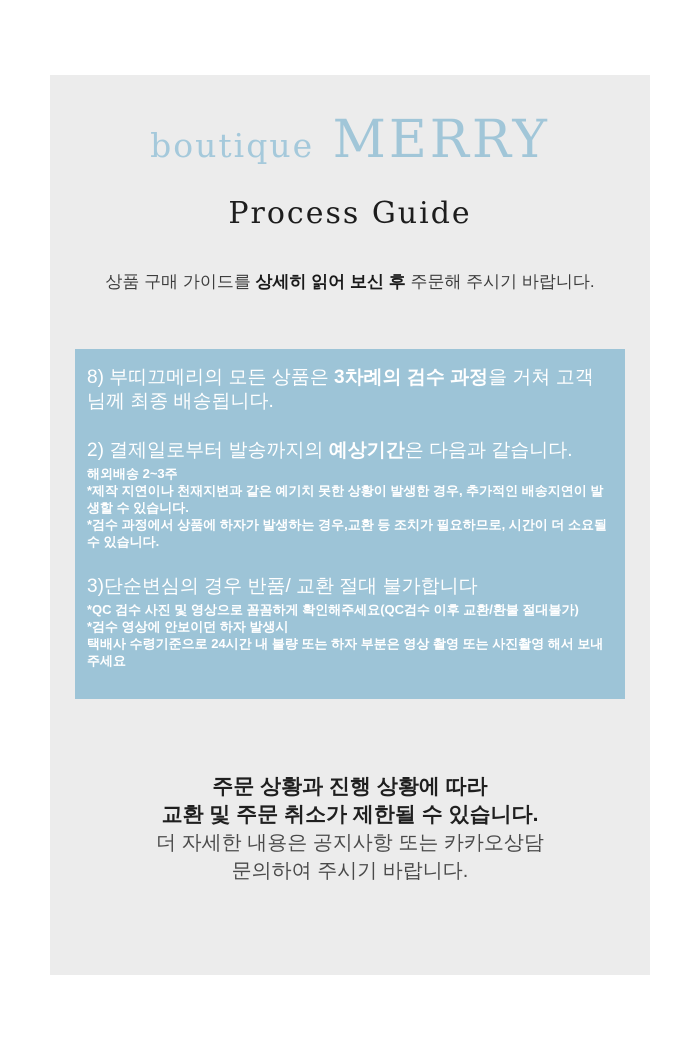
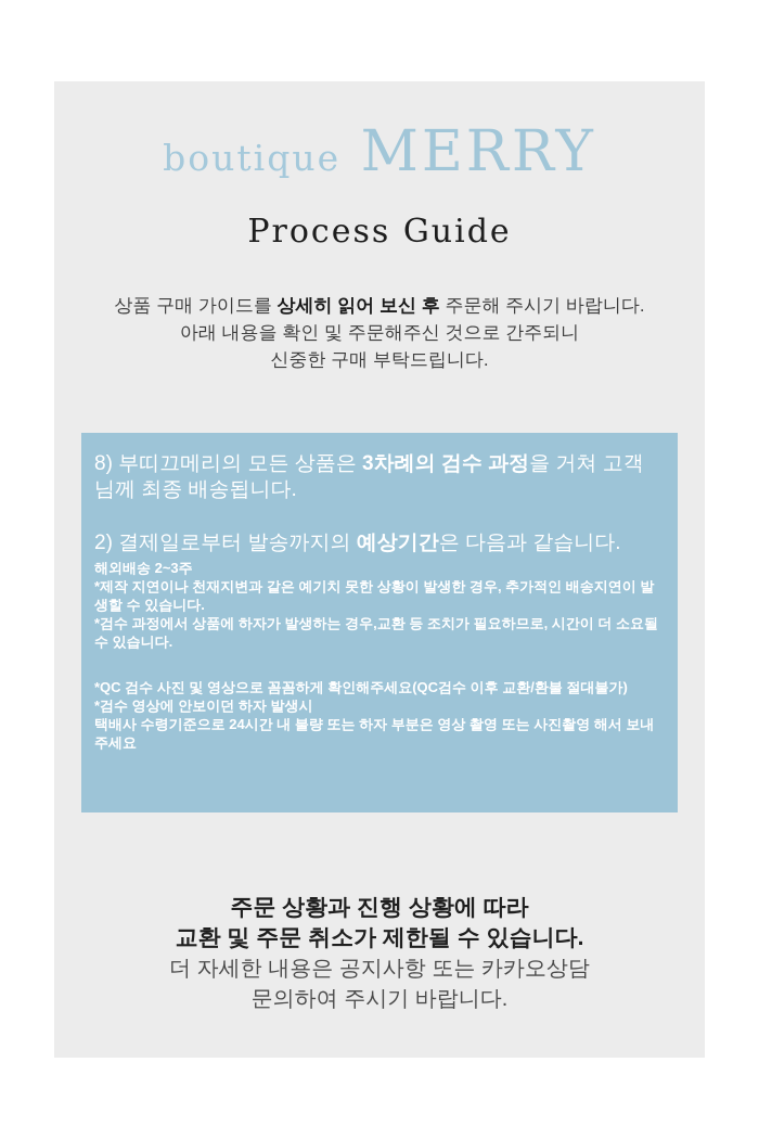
  boutique MERRY
  Process Guide
  상품 구매 가이드를 상세히 읽어 보신 후 주문해 주시기 바랍니다.
+ 아래 내용을 확인 및 주문해주신 것으로 간주되니
+ 신중한 구매 부탁드립니다.
  8) 부띠끄메리의 모든 상품은 3차례의 검수 과정을 거쳐 고객님께 최종 배송됩니다.
  2) 결제일로부터 발송까지의 예상기간은 다음과 같습니다.
  해외배송 2~3주
  *제작 지연이나 천재지변과 같은 예기치 못한 상황이 발생한 경우, 추가적인 배송지연이 발생할 수 있습니다.
  *검수 과정에서 상품에 하자가 발생하는 경우,교환 등 조치가 필요하므로, 시간이 더 소요될 수 있습니다.
- 3)단순변심의 경우 반품/ 교환 절대 불가합니다
  *QC 검수 사진 및 영상으로 꼼꼼하게 확인해주세요(QC검수 이후 교환/환불 절대불가)
  *검수 영상에 안보이던 하자 발생시
  택배사 수령기준으로 24시간 내 불량 또는 하자 부분은 영상 촬영 또는 사진촬영 해서 보내주세요
  주문 상황과 진행 상황에 따라
  교환 및 주문 취소가 제한될 수 있습니다.
  더 자세한 내용은 공지사항 또는 카카오상담
  문의하여 주시기 바랍니다.
